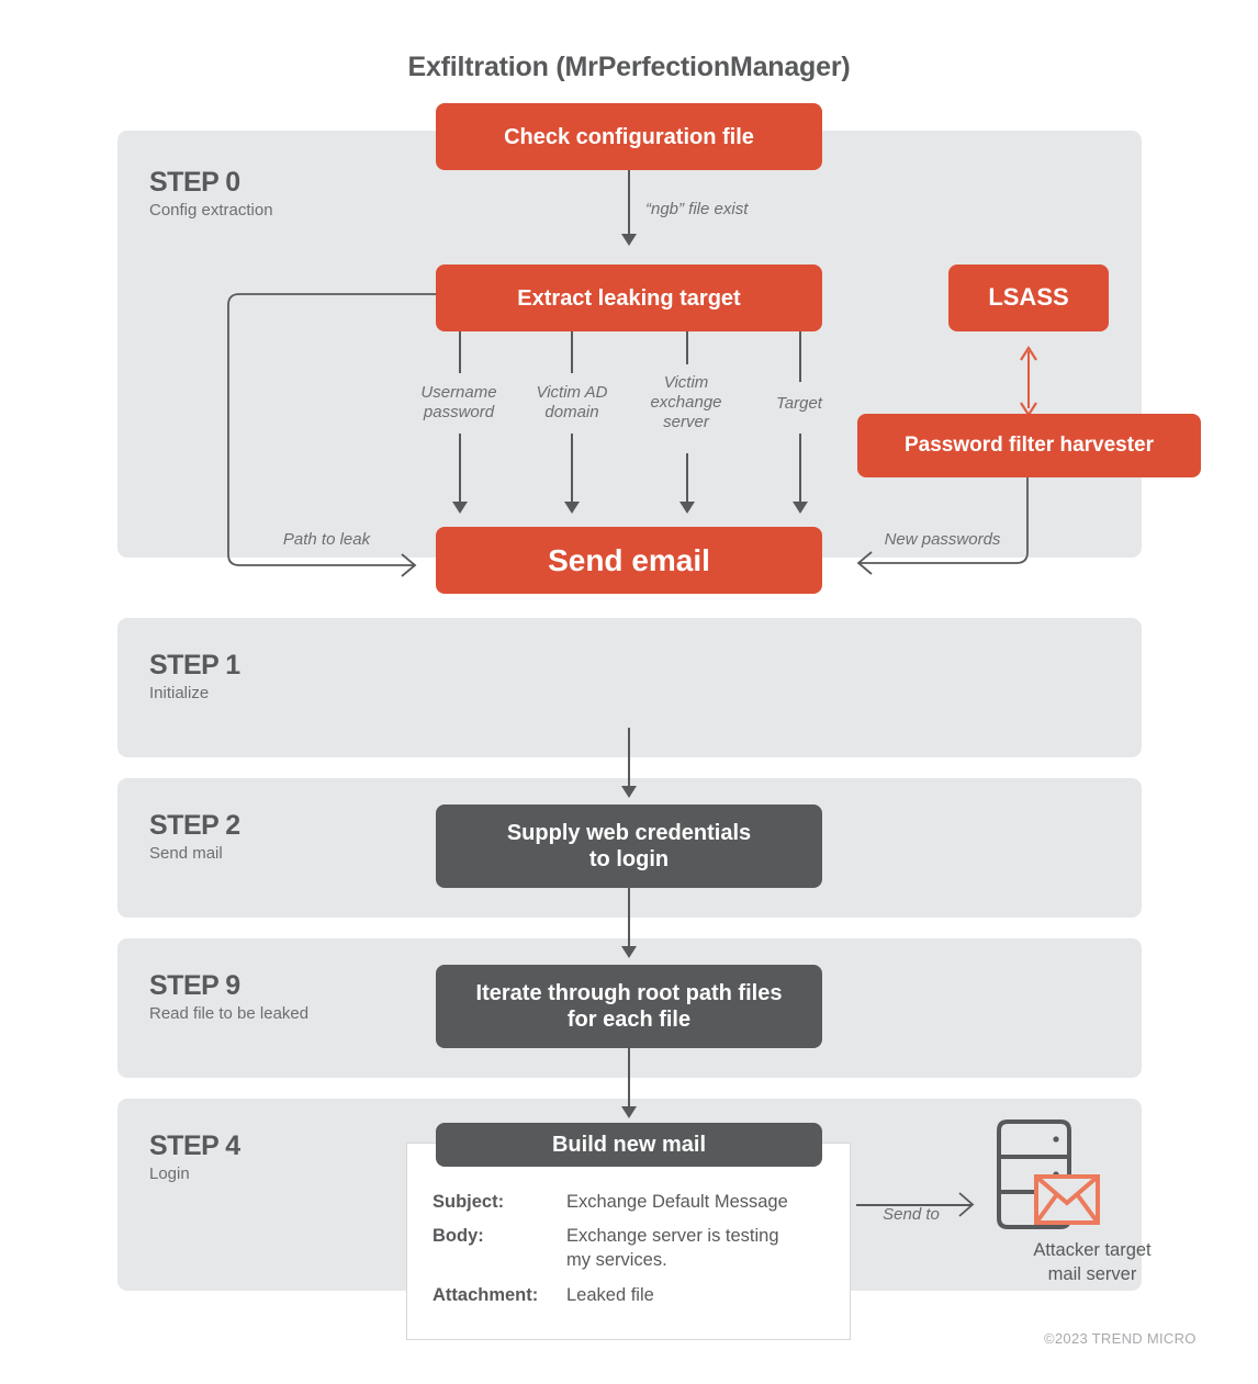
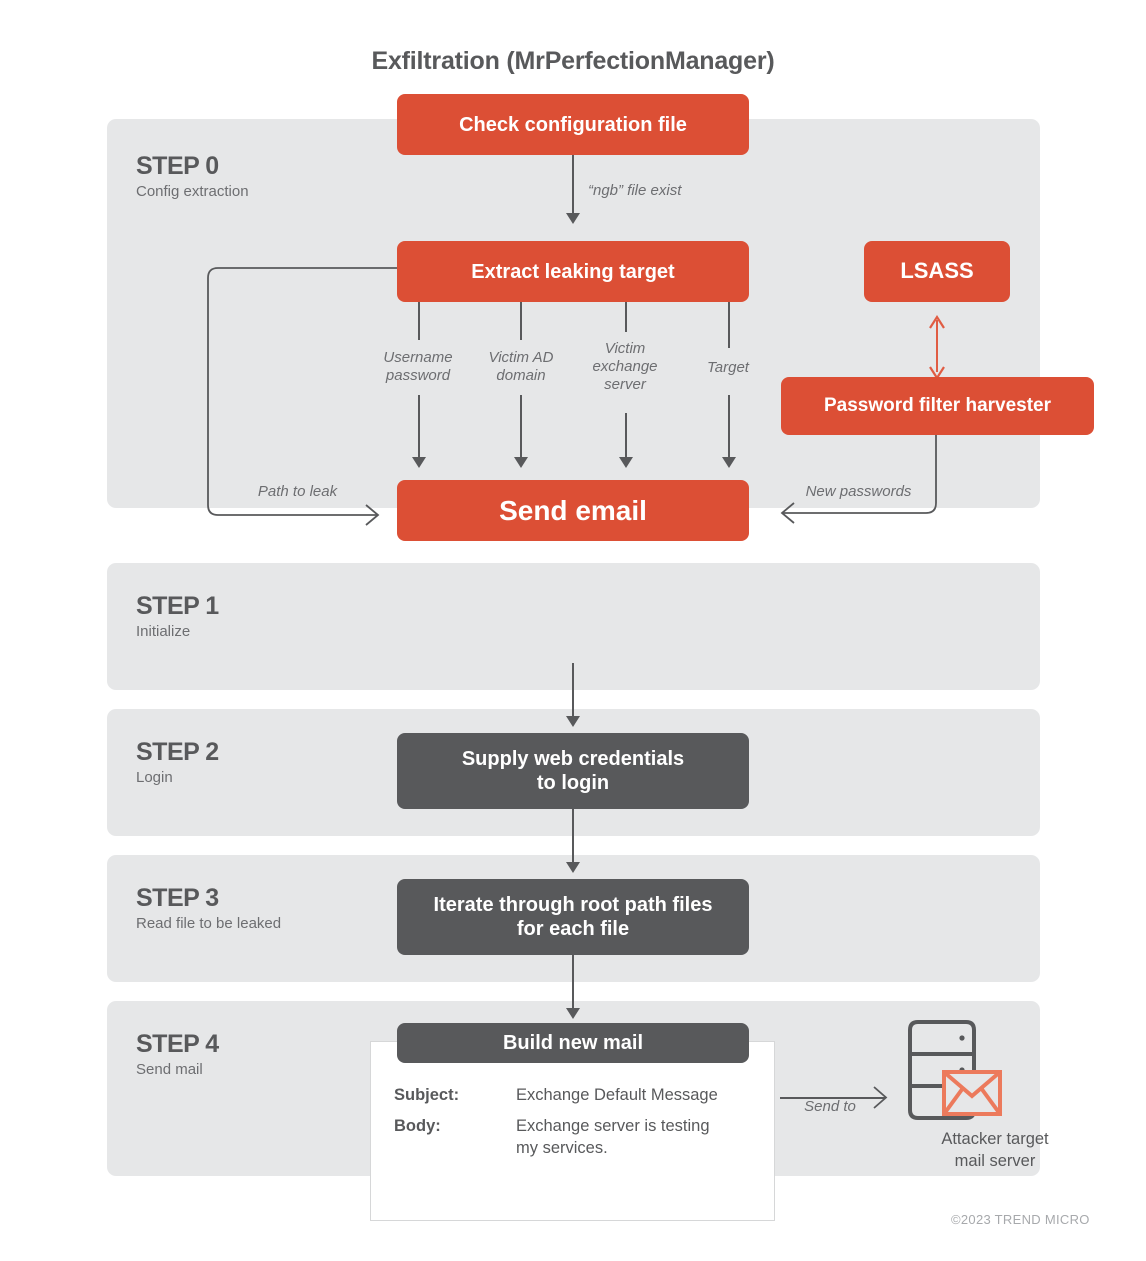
  Exfiltration (MrPerfectionManager)
  STEP 0
  Config extraction
  STEP 1
  Initialize
  STEP 2
- Send mail
+ Login
- STEP 9
+ STEP 3
  Read file to be leaked
  STEP 4
- Login
+ Send mail
  “ngb” file exist
  Username
  password
  Victim AD
  domain
  Victim
  exchange
  server
  Target
  Path to leak
  New passwords
  Check configuration file
  Extract leaking target
  LSASS
  Password filter harvester
  Send email
  Supply web credentials
  to login
  Iterate through root path files
  for each file
  Build new mail
  Subject: Exchange Default Message
  Body: Exchange server is testing
  my services.
- Attachment: Leaked file
  Send to
  Attacker target
  mail server
  ©2023 TREND MICRO
